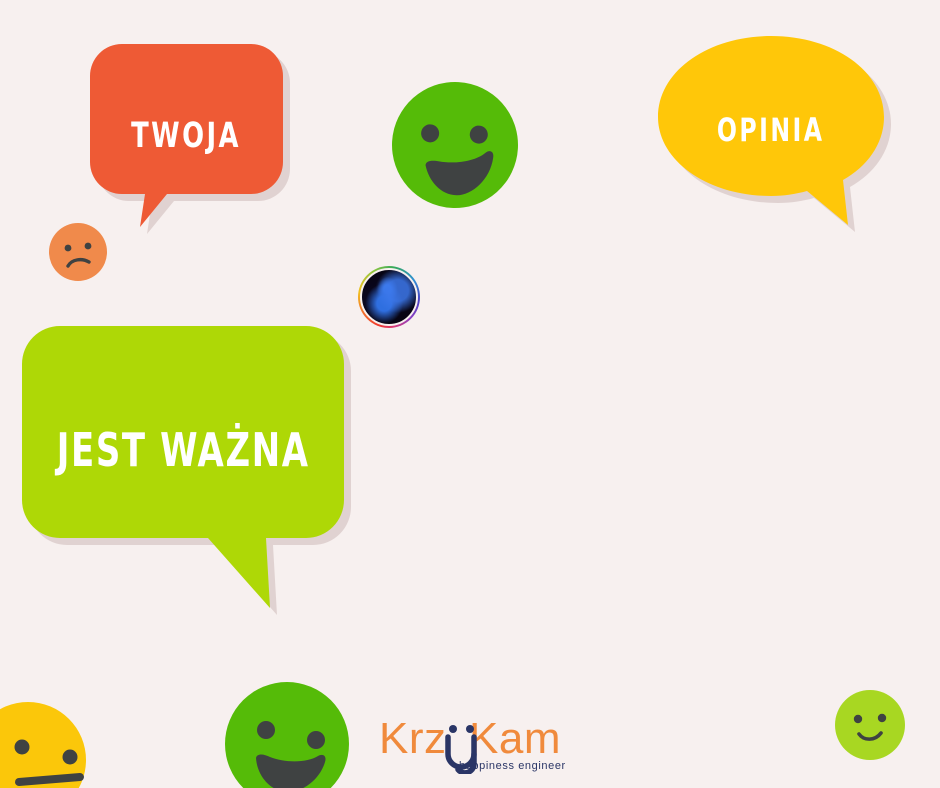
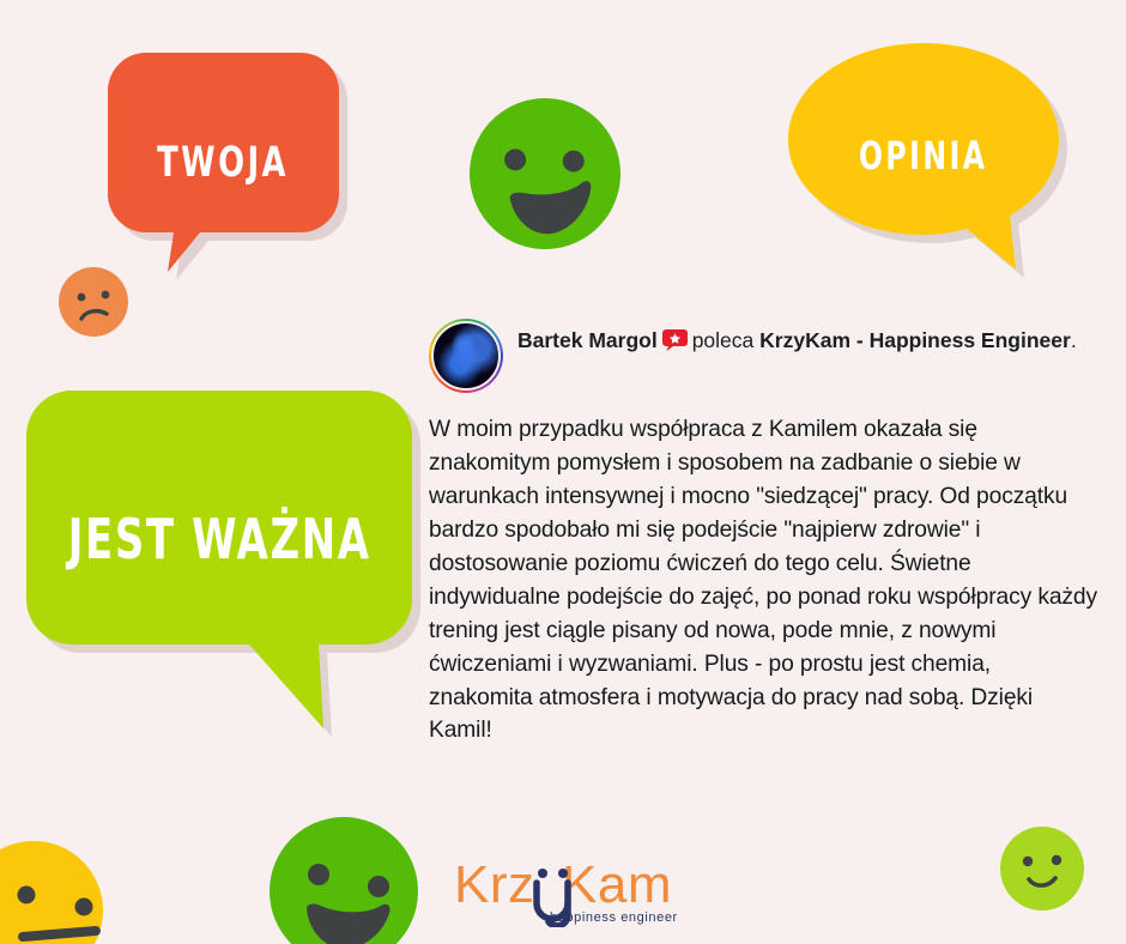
  TWOJA
  OPINIA
  JEST WAŻNA
+ Bartek Margol poleca KrzyKam - Happiness Engineer.
+ W moim przypadku współpraca z Kamilem okazała się znakomitym pomysłem i sposobem na zadbanie o siebie w warunkach intensywnej i mocno "siedzącej" pracy. Od początku bardzo spodobało mi się podejście "najpierw zdrowie" i dostosowanie poziomu ćwiczeń do tego celu. Świetne indywidualne podejście do zajęć, po ponad roku współpracy każdy trening jest ciągle pisany od nowa, pode mnie, z nowymi ćwiczeniami i wyzwaniami. Plus - po prostu jest chemia, znakomita atmosfera i motywacja do pracy nad sobą. Dzięki Kamil!
  Krz Kam
  happiness engineer
